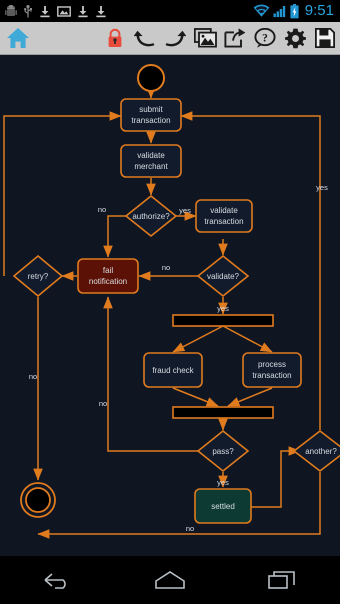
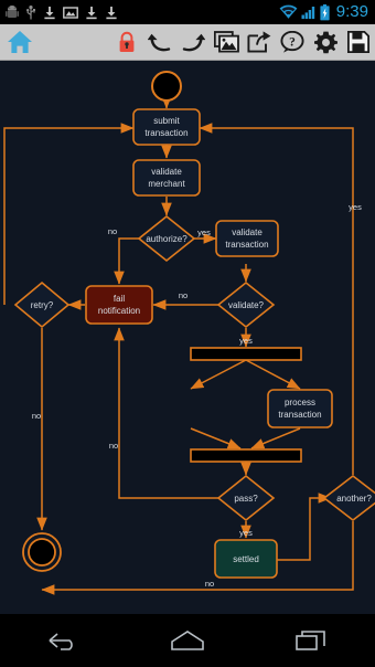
- 9:51
+ 9:39
  ?
  submit
  transaction
  validate
  merchant
  authorize?
  validate
  transaction
  validate?
  fail
  notification
  retry?
- fraud check
  process
  transaction
  pass?
  settled
  another?
  yes
  no
  no
  yes
  no
  no
  yes
  yes
  no
